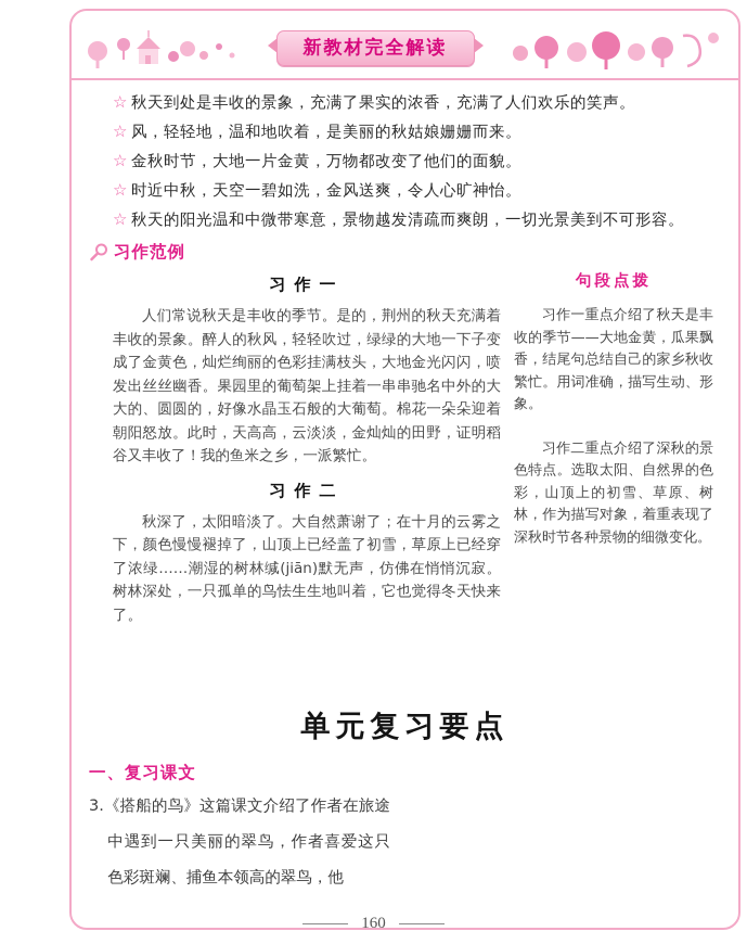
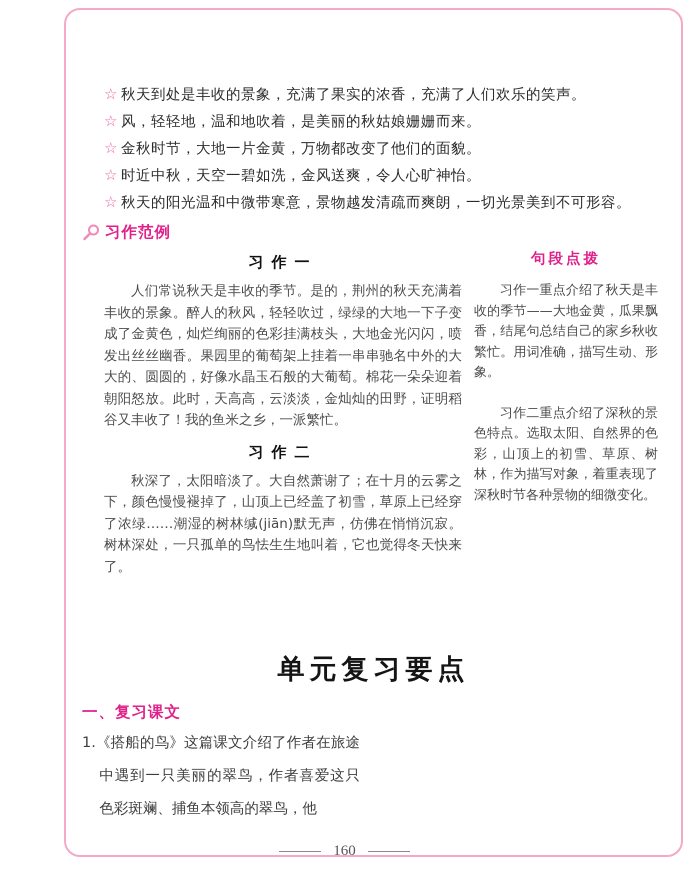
- 新教材完全解读
  ☆ 秋天到处是丰收的景象，充满了果实的浓香，充满了人们欢乐的笑声。
  ☆ 风，轻轻地，温和地吹着，是美丽的秋姑娘姗姗而来。
  ☆ 金秋时节，大地一片金黄，万物都改变了他们的面貌。
  ☆ 时近中秋，天空一碧如洗，金风送爽，令人心旷神怡。
  ☆ 秋天的阳光温和中微带寒意，景物越发清疏而爽朗，一切光景美到不可形容。
  习作范例
  习作一
  人们常说秋天是丰收的季节。是的，荆州的秋天充满着丰收的景象。醉人的秋风，轻轻吹过，绿绿的大地一下子变成了金黄色，灿烂绚丽的色彩挂满枝头，大地金光闪闪，喷发出丝丝幽香。果园里的葡萄架上挂着一串串驰名中外的大大的、圆圆的，好像水晶玉石般的大葡萄。棉花一朵朵迎着朝阳怒放。此时，天高高，云淡淡，金灿灿的田野，证明稻谷又丰收了！我的鱼米之乡，一派繁忙。
  习作二
  秋深了，太阳暗淡了。大自然萧谢了；在十月的云雾之下，颜色慢慢褪掉了，山顶上已经盖了初雪，草原上已经穿了浓绿……潮湿的树林缄(jiān)默无声，仿佛在悄悄沉寂。树林深处，一只孤单的鸟怯生生地叫着，它也觉得冬天快来了。
  句段点拨
  习作一重点介绍了秋天是丰收的季节——大地金黄，瓜果飘香，结尾句总结自己的家乡秋收繁忙。用词准确，描写生动、形象。
  习作二重点介绍了深秋的景色特点。选取太阳、自然界的色彩，山顶上的初雪、草原、树林，作为描写对象，着重表现了深秋时节各种景物的细微变化。
  单元复习要点
  一、复习课文
- 3.《搭船的鸟》这篇课文介绍了作者在旅途中遇到一只美丽的翠鸟，作者喜爱这只色彩斑斓、捕鱼本领高的翠鸟，他
+ 1.《搭船的鸟》这篇课文介绍了作者在旅途中遇到一只美丽的翠鸟，作者喜爱这只色彩斑斓、捕鱼本领高的翠鸟，他
  160
